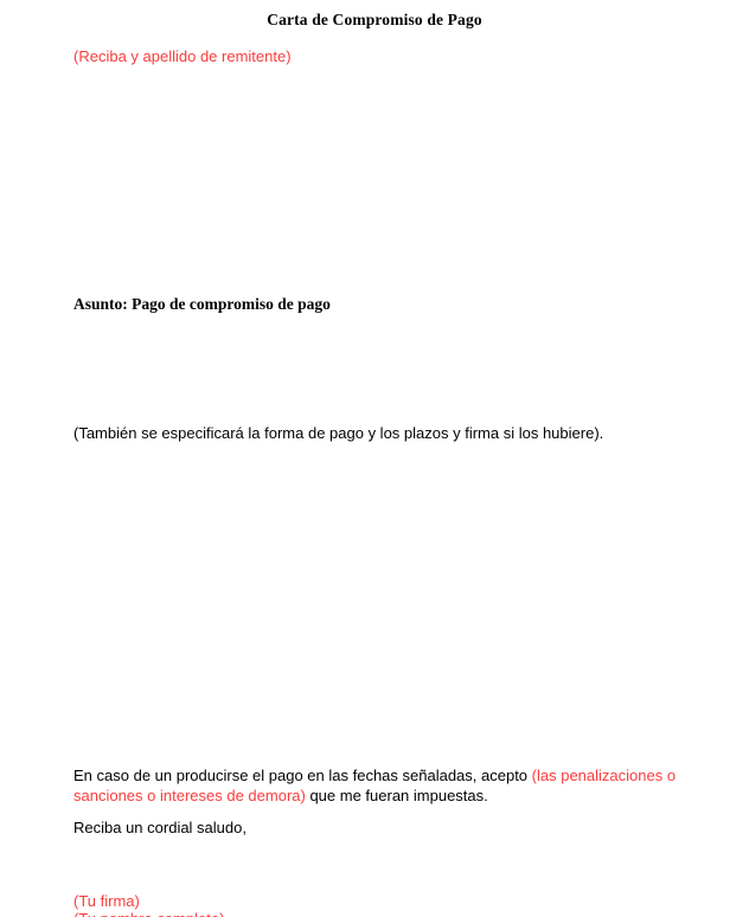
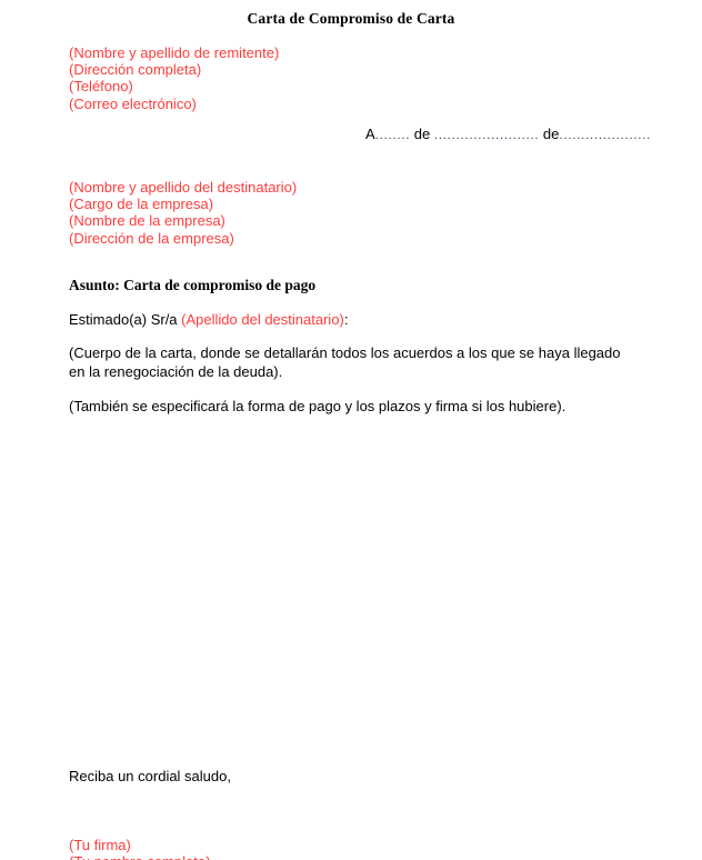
- Carta de Compromiso de Pago
+ Carta de Compromiso de Carta
- (Reciba y apellido de remitente)
+ (Nombre y apellido de remitente)
+ (Dirección completa)
+ (Teléfono)
+ (Correo electrónico)
+ A........ de ........................ de.....................
+ (Nombre y apellido del destinatario)
+ (Cargo de la empresa)
+ (Nombre de la empresa)
+ (Dirección de la empresa)
- Asunto: Pago de compromiso de pago
+ Asunto: Carta de compromiso de pago
+ Estimado(a) Sr/a (Apellido del destinatario):
+ (Cuerpo de la carta, donde se detallarán todos los acuerdos a los que se haya llegado en la renegociación de la deuda).
  (También se especificará la forma de pago y los plazos y firma si los hubiere).
- En caso de un producirse el pago en las fechas señaladas, acepto (las penalizaciones o sanciones o intereses de demora) que me fueran impuestas.
  Reciba un cordial saludo,
  (Tu firma)
